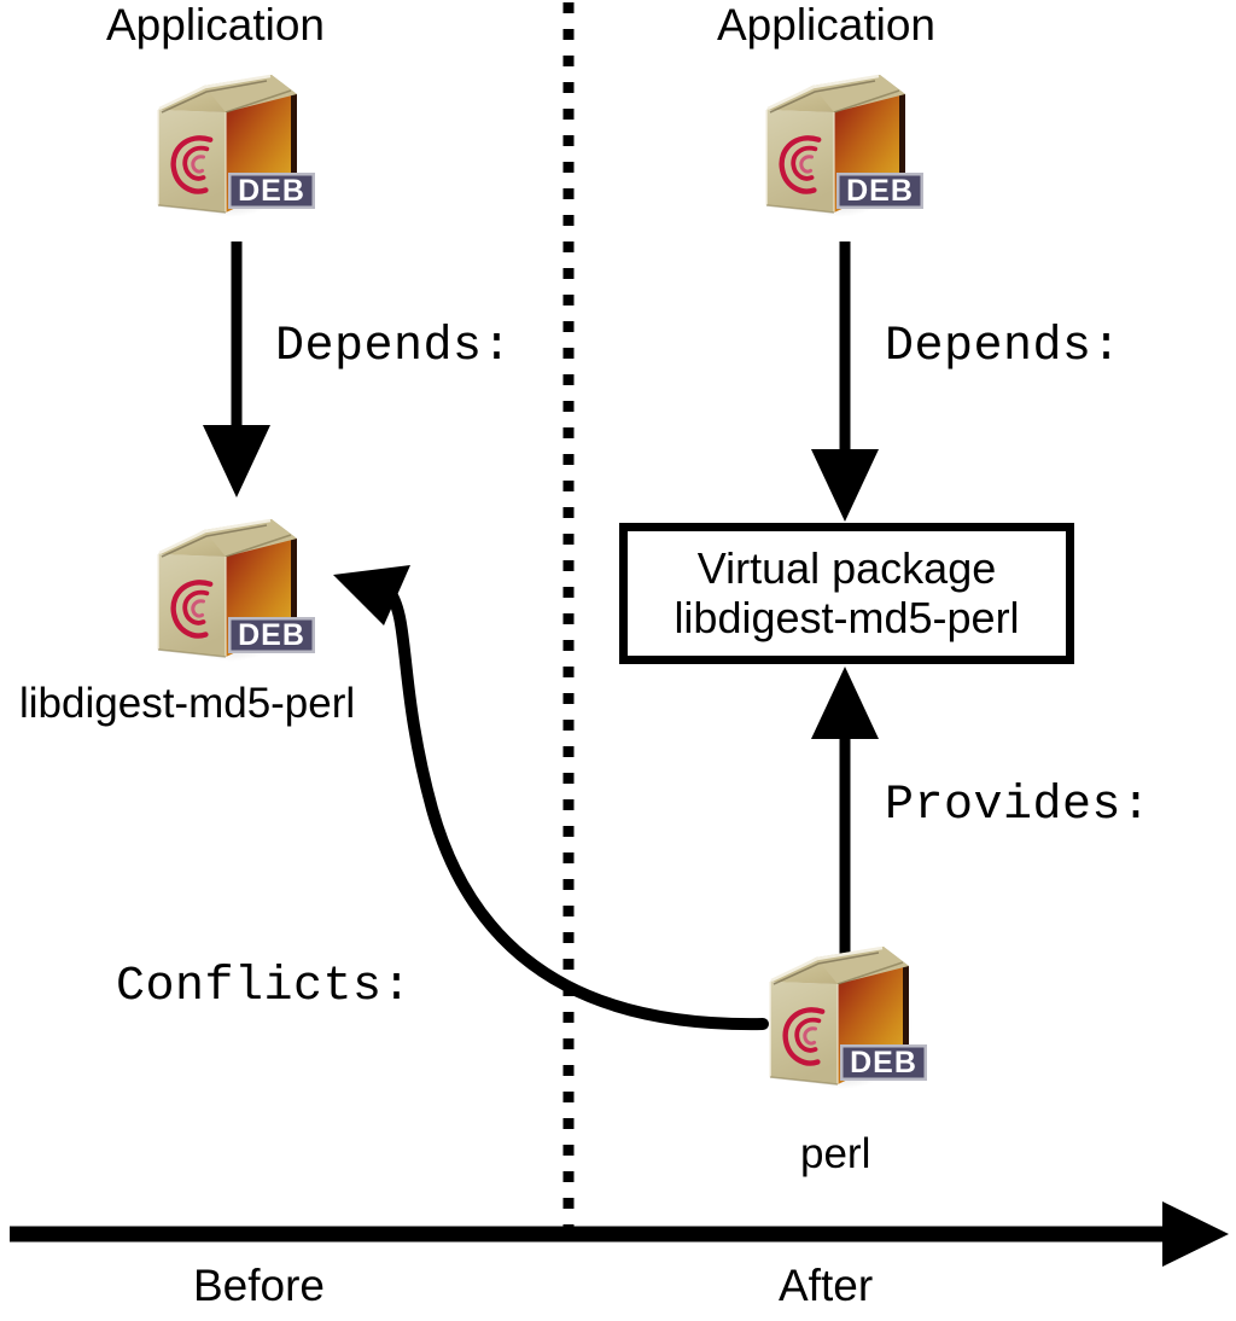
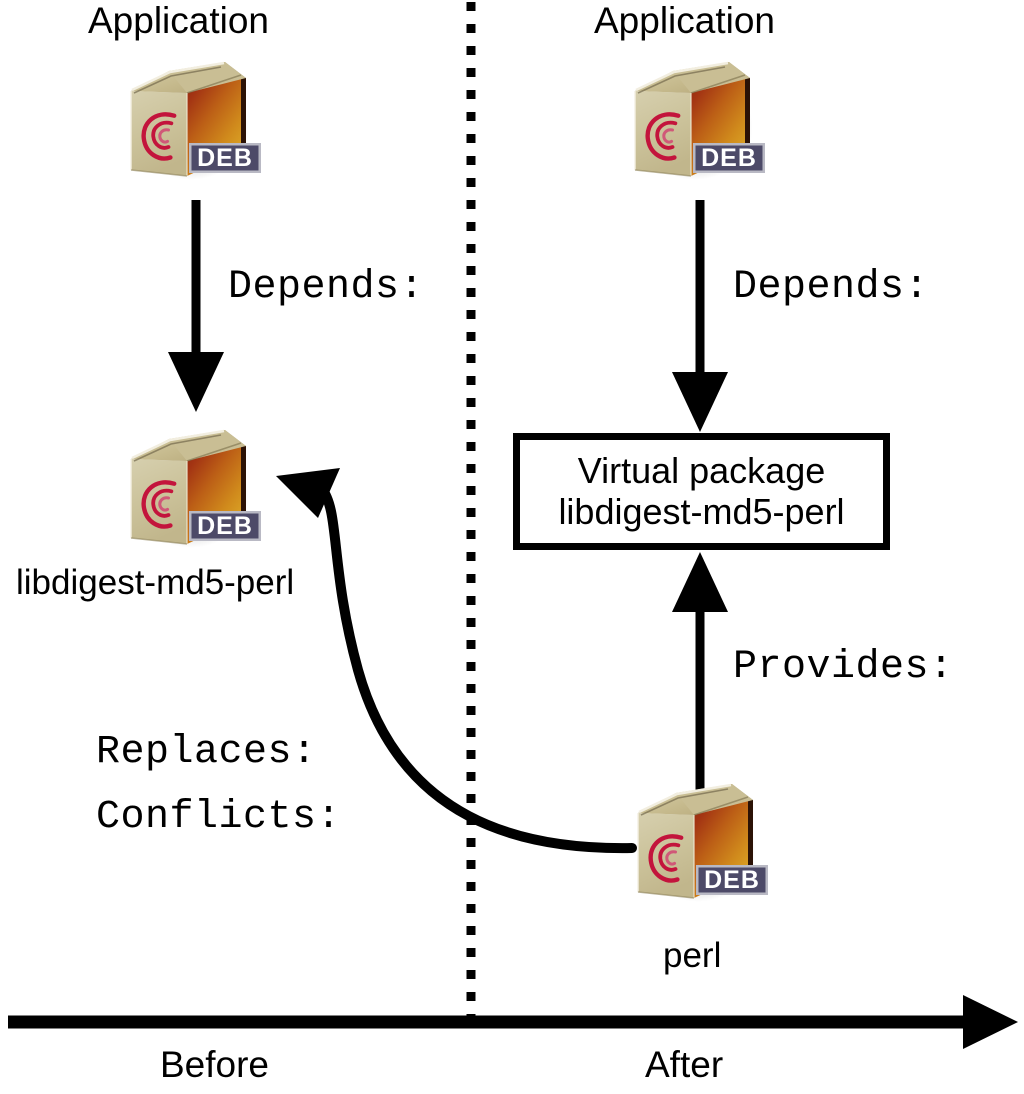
  Application
  Depends:
  libdigest-md5-perl
+ Replaces:
  Conflicts:
  Application
  Depends:
  Virtual package
  libdigest-md5-perl
  Provides:
  perl
  Before
  After
